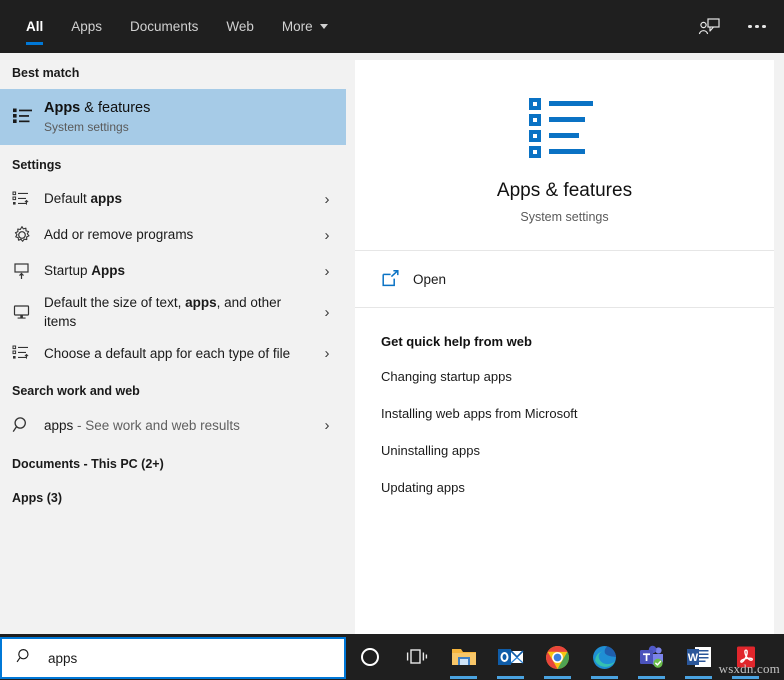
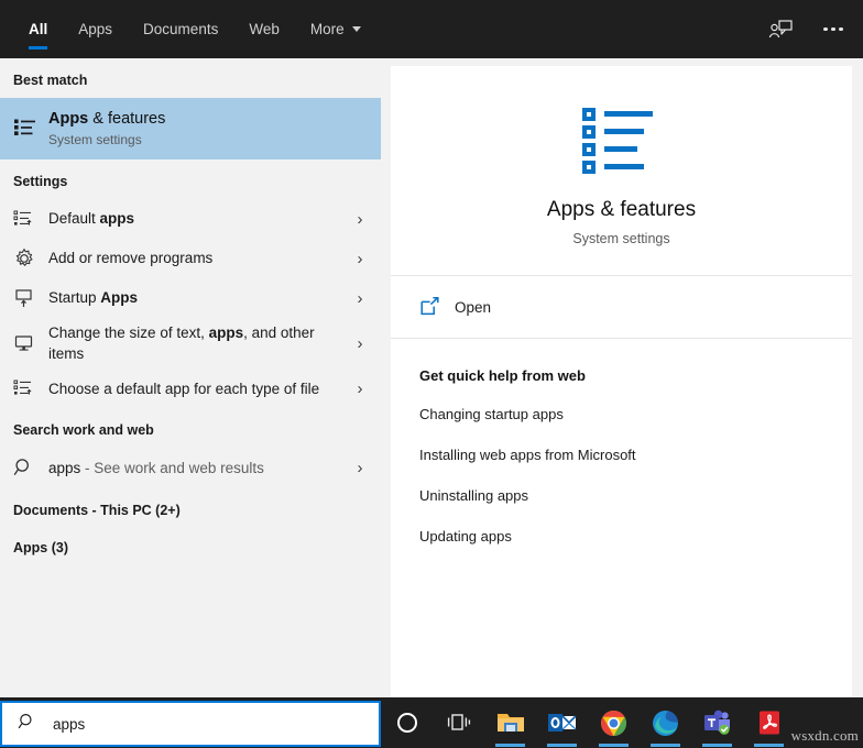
  All
  Apps
  Documents
  Web
  More
  Best match
  Apps & features
  System settings
  Settings
  Default apps
  ›
  Add or remove programs
  ›
  Startup Apps
  ›
- Default the size of text, apps, and other items
+ Change the size of text, apps, and other items
  ›
  Choose a default app for each type of file
  ›
  Search work and web
  apps - See work and web results
  ›
  Documents - This PC (2+)
  Apps (3)
  Apps & features
  System settings
  Open
  Get quick help from web
  Changing startup apps
  Installing web apps from Microsoft
  Uninstalling apps
  Updating apps
- W
  wsxdn.com
  apps
